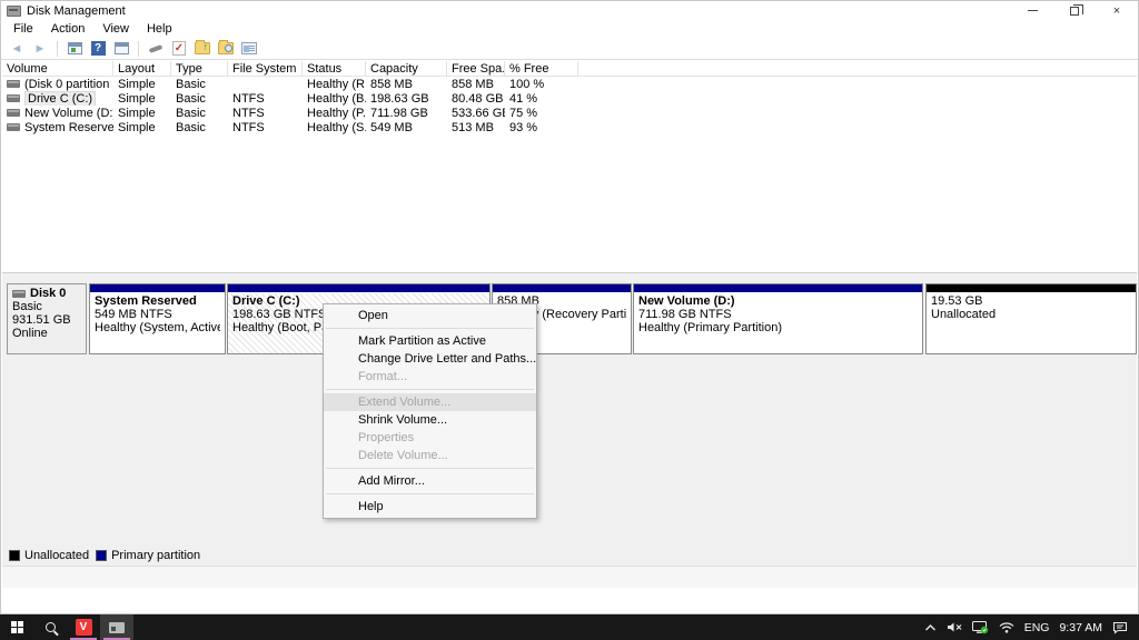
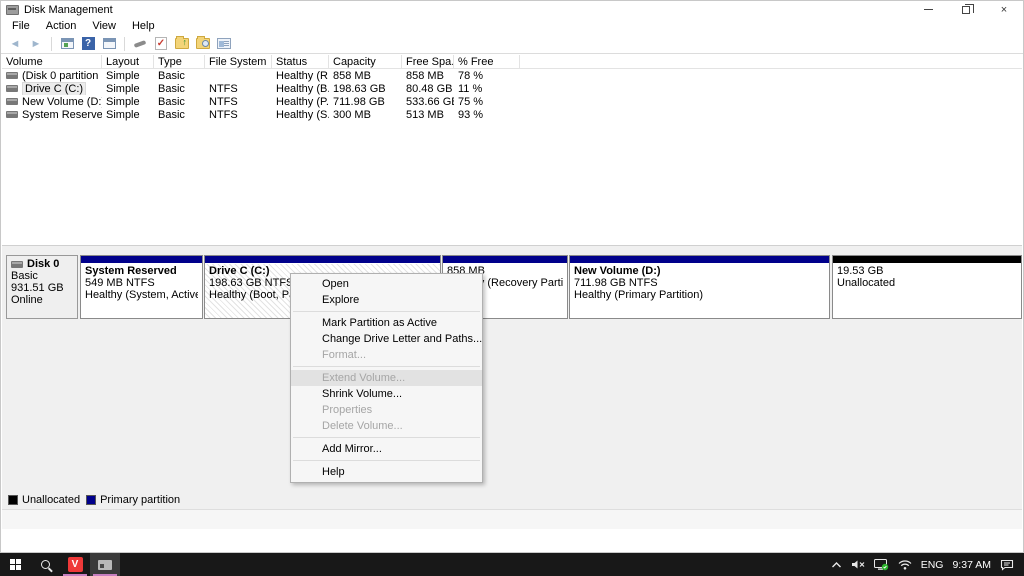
  Disk Management
  ×
  File
  Action
  View
  Help
  ◄
  ►
  ?
  ✓
  Volume
  Layout
  Type
  File System
  Status
  Capacity
  Free Spa.
  % Free
  (Disk 0 partition
  Simple
  Basic
  Healthy (R
  858 MB
  858 MB
- 100 %
+ 78 %
  Drive C (C:)
  Simple
  Basic
  NTFS
  Healthy (B.
  198.63 GB
  80.48 GB
- 41 %
+ 11 %
  New Volume (D:
  Simple
  Basic
  NTFS
  Healthy (P.
  711.98 GB
  533.66 G
  75 %
  System Reserve
  Simple
  Basic
  NTFS
  Healthy (S.
- 549 MB
+ 300 MB
  513 MB
  93 %
  Disk 0
  Basic
  931.51 GB
  Online
  System Reserved
  549 MB NTFS
  Healthy (System, Activ
  Drive C (C:)
  198.63 GB NTF
  Healthy (Boot, P
  858 MB
  New Volume (D:)
  711.98 GB NTFS
  Healthy (Primary Partition)
  19.53 GB
  Unallocated
  Unallocated
  Primary partition
  Open
+ Explore
  Mark Partition as Active
  Change Drive Letter and Paths...
  Format...
  Extend Volume...
  Shrink Volume...
  Properties
  Delete Volume...
  Add Mirror...
  Help
  V
  ENG
  9:37 AM
